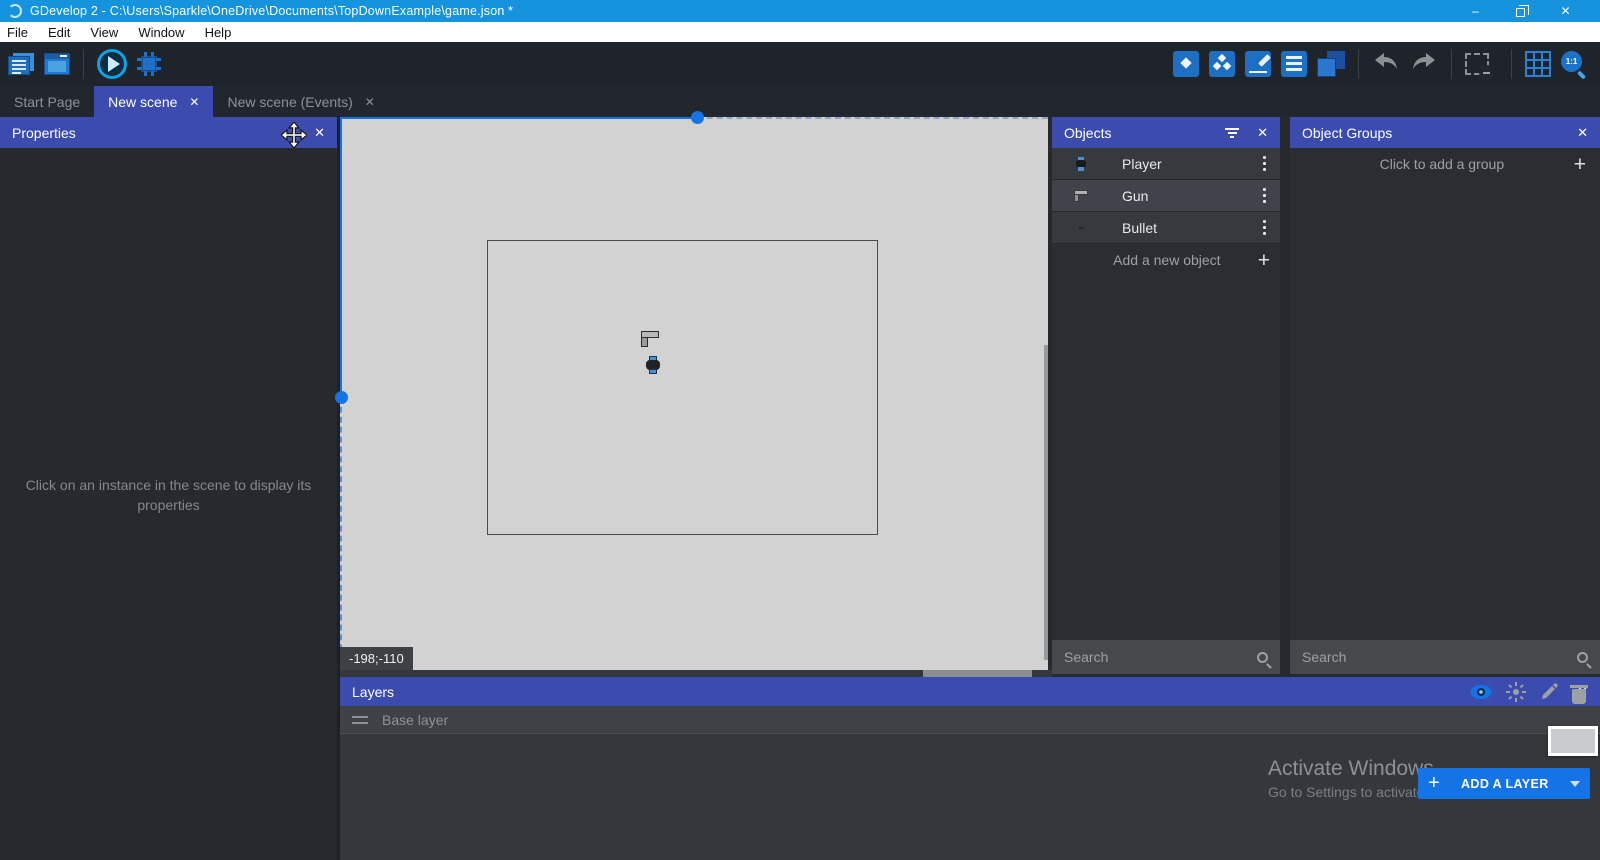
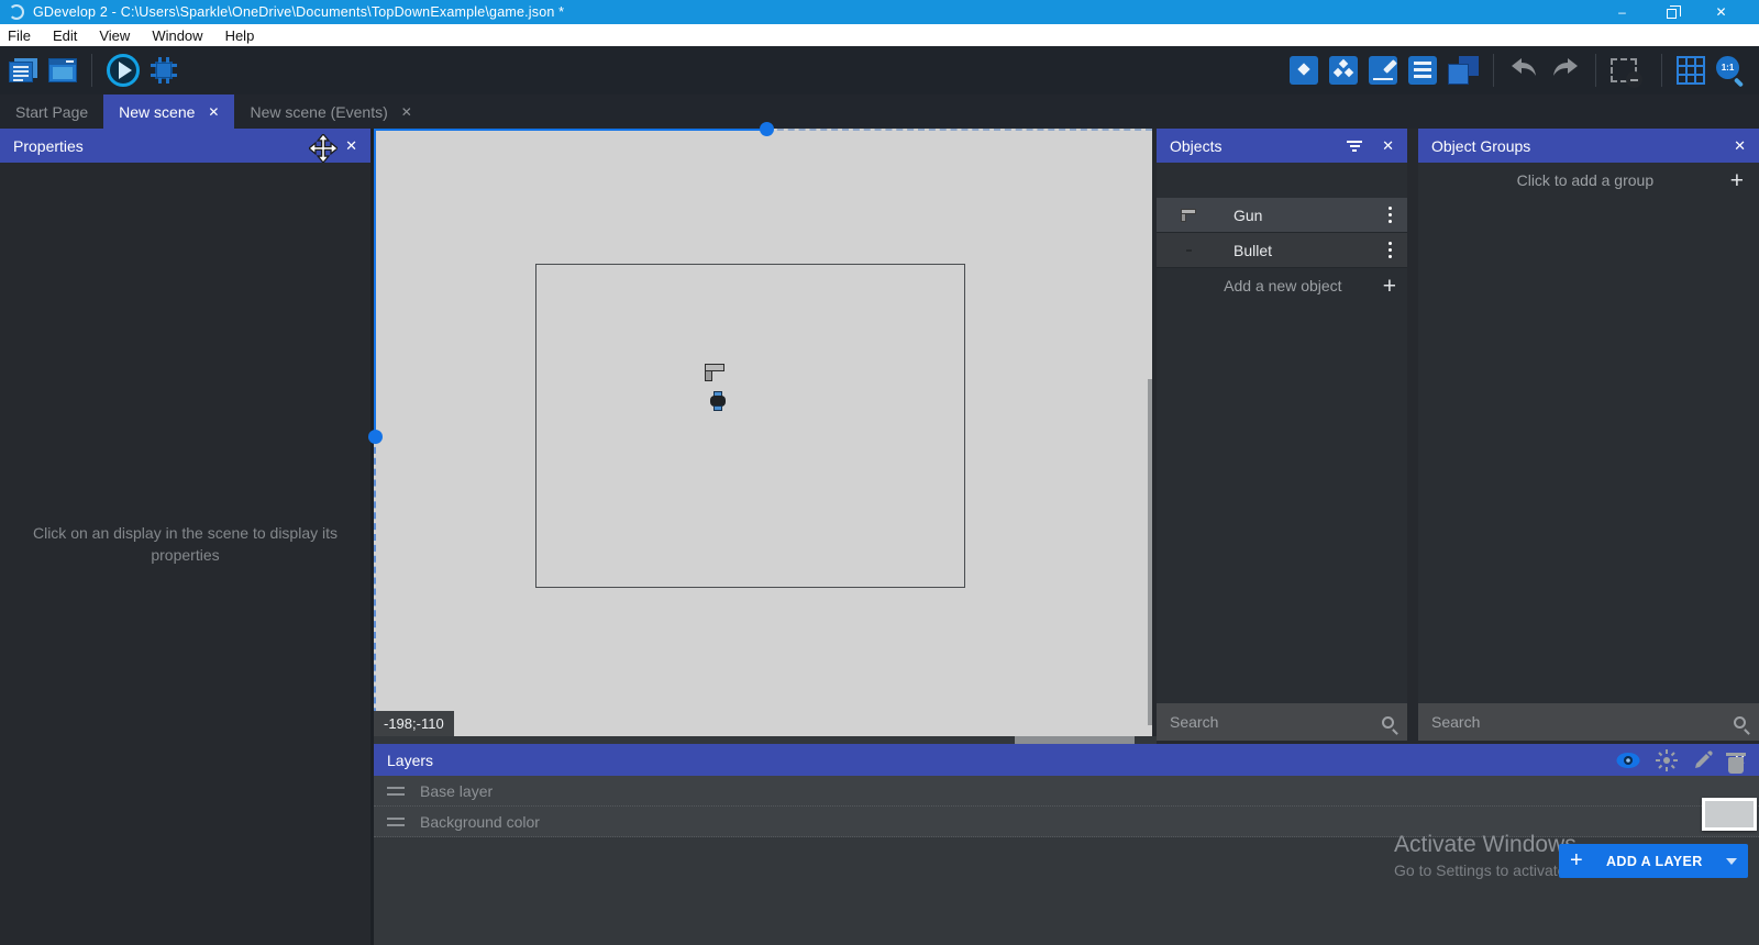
  GDevelop 2 - C:\Users\Sparkle\OneDrive\Documents\TopDownExample\game.json *
  –
  ✕
  File
  Edit
  View
  Window
  Help
  1:1
  Start Page
  New scene
  ✕
  New scene (Events)
  ✕
  Properties
  ✕
- Click on an instance in the scene to display its properties
+ Click on an display in the scene to display its properties
  -198;-110
  Objects
  ✕
- Player
  Gun
  Bullet
  Add a new object
  +
  Search
  Object Groups
  ✕
  Click to add a group
  +
  Search
  Layers
  Base layer
+ Background color
  Activate Window
  Go to Settings to activat
  +
  ADD A LAYER
